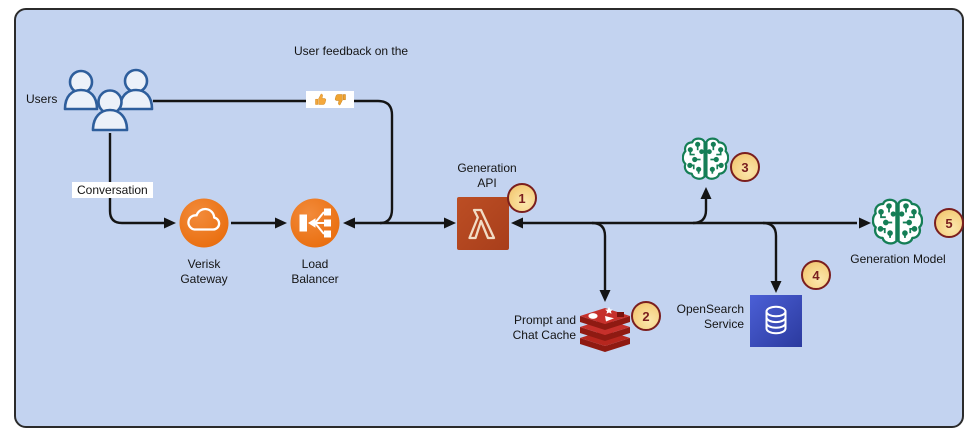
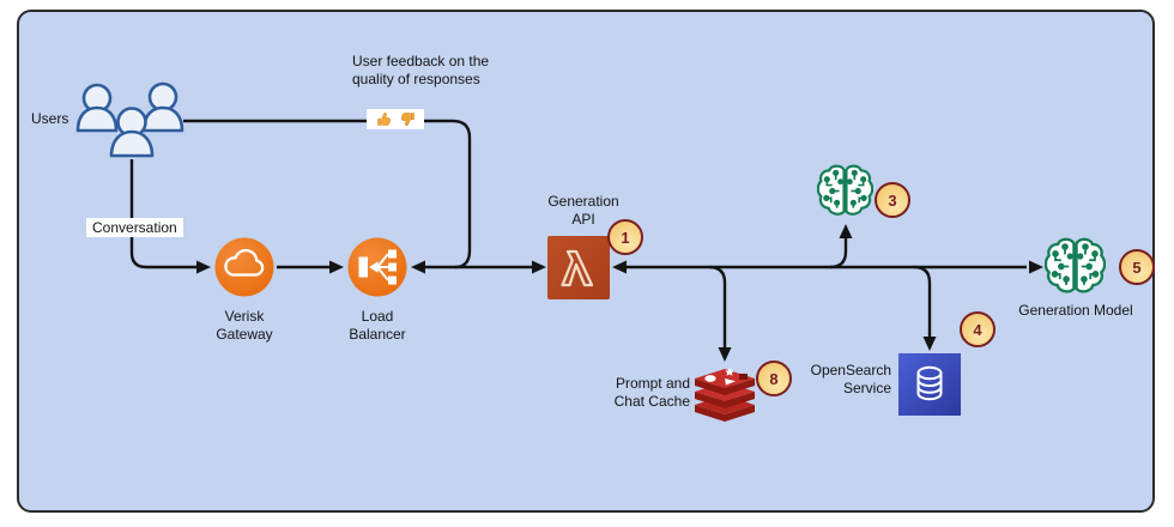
  Users
  Conversation
  User feedback on the
+ quality of responses
  Verisk
  Gateway
  Load
  Balancer
  Generation
  API
  1
  3
  Generation Model
  5
  Prompt and
  Chat Cache
- 2
+ 8
  OpenSearch
  Service
  4
